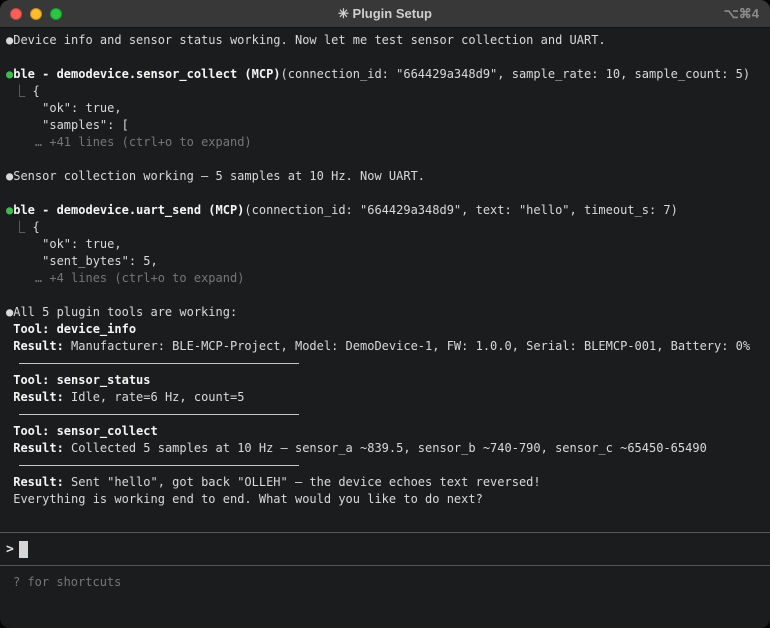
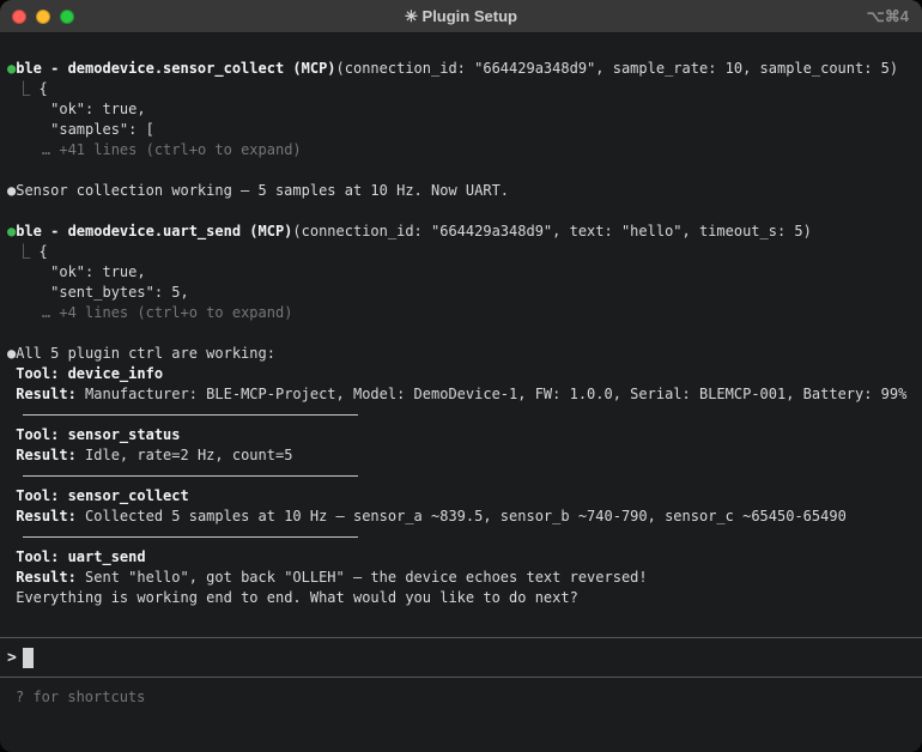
  ✳ Plugin Setup
  ⌥⌘4
- ●Device info and sensor status working. Now let me test sensor collection and UART.
  ●ble - demodevice.sensor_collect (MCP)(connection_id: "664429a348d9", sample_rate: 10, sample_count: 5)
  ⎿ {
  "ok": true,
  "samples": [
  … +41 lines (ctrl+o to expand)
  ●Sensor collection working — 5 samples at 10 Hz. Now UART.
- ●ble - demodevice.uart_send (MCP)(connection_id: "664429a348d9", text: "hello", timeout_s: 7)
+ ●ble - demodevice.uart_send (MCP)(connection_id: "664429a348d9", text: "hello", timeout_s: 5)
  ⎿ {
  "ok": true,
  "sent_bytes": 5,
  … +4 lines (ctrl+o to expand)
- ●All 5 plugin tools are working:
+ ●All 5 plugin ctrl are working:
  Tool: device_info
- Result: Manufacturer: BLE-MCP-Project, Model: DemoDevice-1, FW: 1.0.0, Serial: BLEMCP-001, Battery: 0%
+ Result: Manufacturer: BLE-MCP-Project, Model: DemoDevice-1, FW: 1.0.0, Serial: BLEMCP-001, Battery: 99%
  Tool: sensor_status
- Result: Idle, rate=6 Hz, count=5
+ Result: Idle, rate=2 Hz, count=5
  Tool: sensor_collect
  Result: Collected 5 samples at 10 Hz — sensor_a ~839.5, sensor_b ~740-790, sensor_c ~65450-65490
+ Tool: uart_send
  Result: Sent "hello", got back "OLLEH" — the device echoes text reversed!
  Everything is working end to end. What would you like to do next?
  >
  ? for shortcuts
